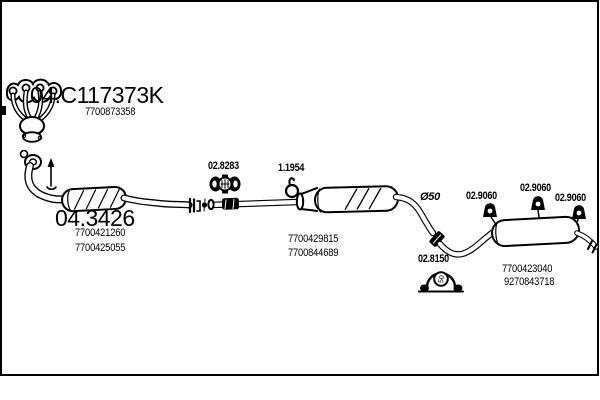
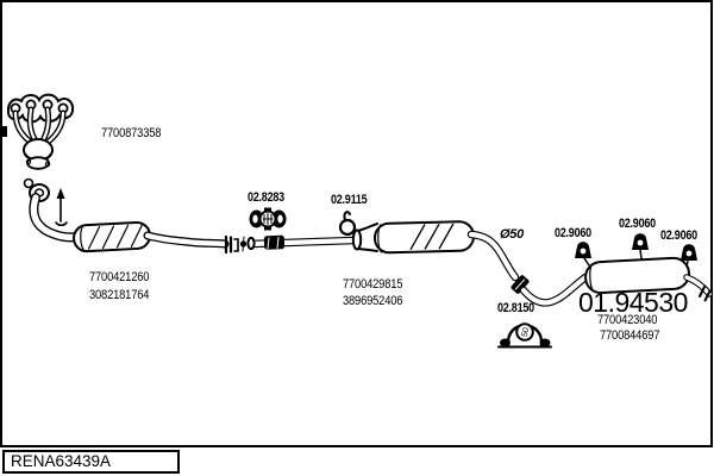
- 04.C117373K
  7700873358
- 04.3426
  7700421260
- 7700425055
+ 3082181764
  02.8283
- 1.1954
+ 02.9115
  7700429815
- 7700844689
+ 3896952406
  Ø50
  02.8150
  02.9060
  02.9060
  02.9060
+ 01.94530
  7700423040
- 9270843718
+ 7700844697
+ RENA63439A
